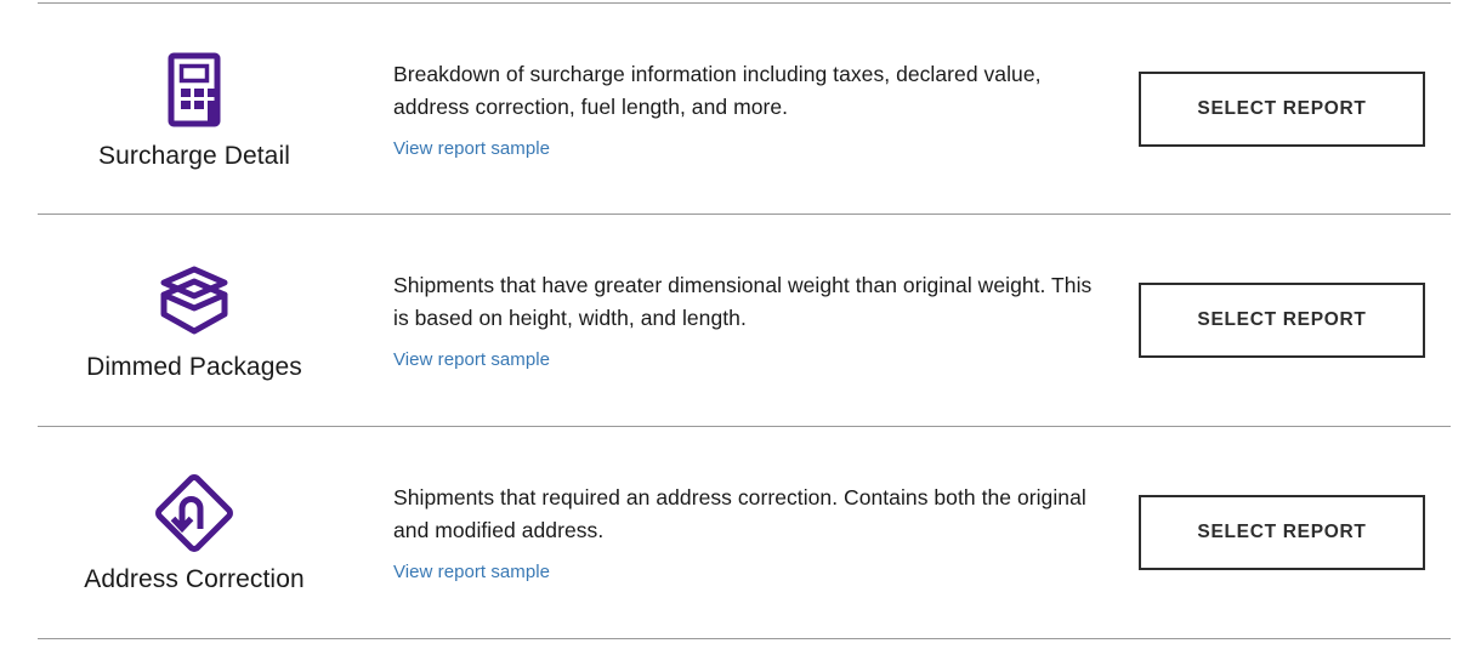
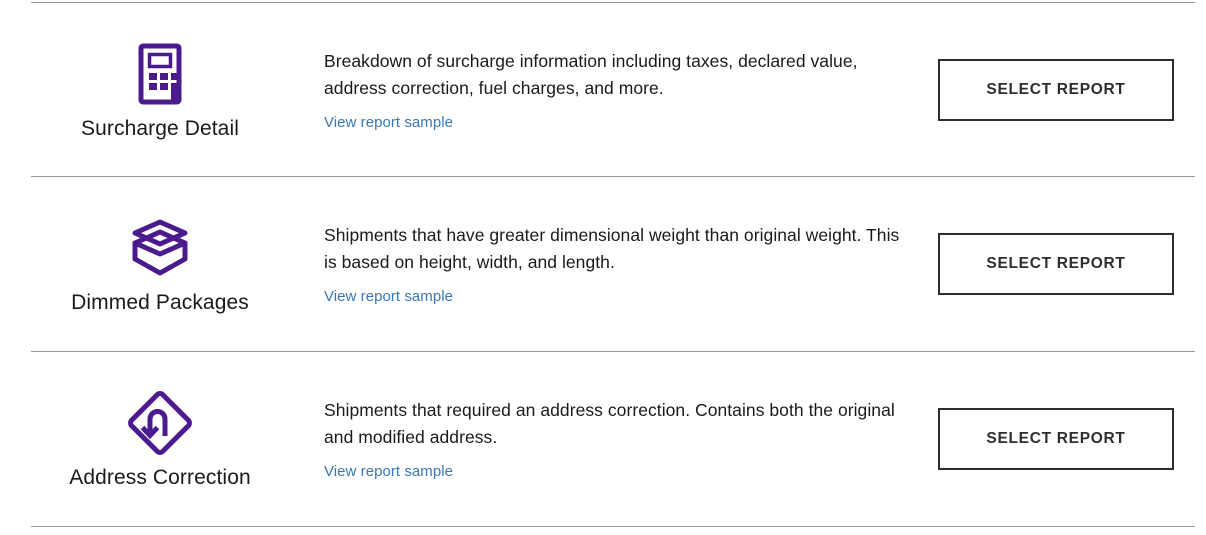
  Surcharge Detail
- Breakdown of surcharge information including taxes, declared value, address correction, fuel length, and more.
+ Breakdown of surcharge information including taxes, declared value, address correction, fuel charges, and more.
  View report sample
  SELECT REPORT
  Dimmed Packages
  Shipments that have greater dimensional weight than original weight. This is based on height, width, and length.
  View report sample
  SELECT REPORT
  Address Correction
  Shipments that required an address correction. Contains both the original and modified address.
  View report sample
  SELECT REPORT
